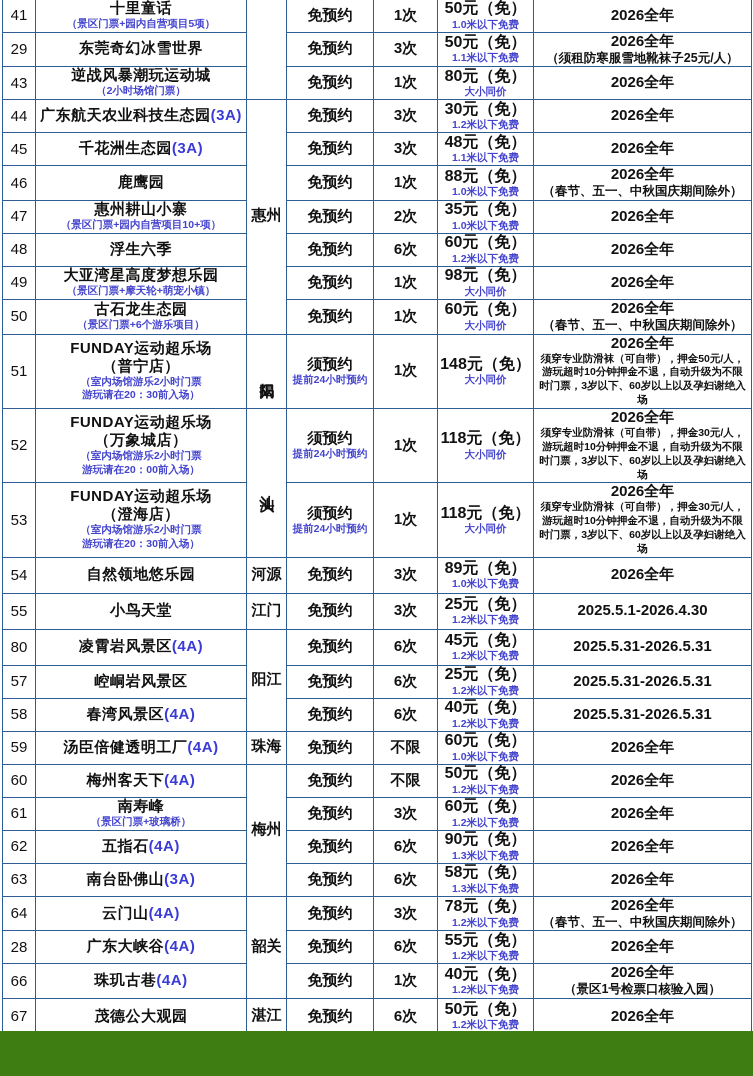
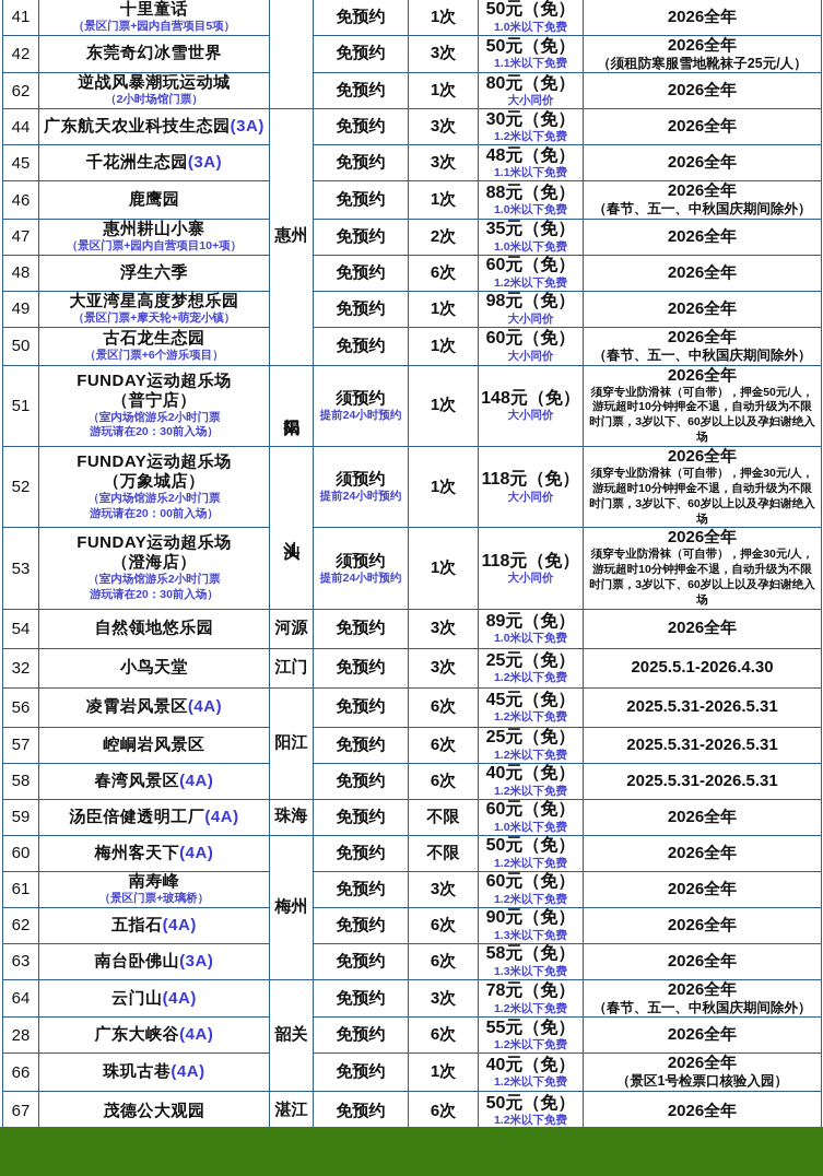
  41	十里童话（景区门票+园内自营项目5项）		免预约	1次	50元（免）1.0米以下免费	2026全年
- 29	东莞奇幻冰雪世界	免预约	3次	50元（免）1.1米以下免费	2026全年（须租防寒服雪地靴袜子25元/人）
+ 42	东莞奇幻冰雪世界	免预约	3次	50元（免）1.1米以下免费	2026全年（须租防寒服雪地靴袜子25元/人）
- 43	逆战风暴潮玩运动城（2小时场馆门票）	免预约	1次	80元（免）大小同价	2026全年
+ 62	逆战风暴潮玩运动城（2小时场馆门票）	免预约	1次	80元（免）大小同价	2026全年
  44	广东航天农业科技生态园(3A)	惠州	免预约	3次	30元（免）1.2米以下免费	2026全年
  45	千花洲生态园(3A)	免预约	3次	48元（免）1.1米以下免费	2026全年
  46	鹿鹰园	免预约	1次	88元（免）1.0米以下免费	2026全年（春节、五一、中秋国庆期间除外）
  47	惠州耕山小寨（景区门票+园内自营项目10+项）	免预约	2次	35元（免）1.0米以下免费	2026全年
  48	浮生六季	免预约	6次	60元（免）1.2米以下免费	2026全年
  49	大亚湾星高度梦想乐园（景区门票+摩天轮+萌宠小镇）	免预约	1次	98元（免）大小同价	2026全年
  50	古石龙生态园（景区门票+6个游乐项目）	免预约	1次	60元（免）大小同价	2026全年（春节、五一、中秋国庆期间除外）
  51	FUNDAY运动超乐场（普宁店）（室内场馆游乐2小时门票游玩请在20：30前入场）		须预约提前24小时预约	1次	148元（免）大小同价	2026全年须穿专业防滑袜（可自带），押金50元/人，游玩超时10分钟押金不退，自动升级为不限时门票，3岁以下、60岁以上以及孕妇谢绝入场
  52	FUNDAY运动超乐场（万象城店）（室内场馆游乐2小时门票游玩请在20：00前入场）		须预约提前24小时预约	1次	118元（免）大小同价	2026全年须穿专业防滑袜（可自带），押金30元/人，游玩超时10分钟押金不退，自动升级为不限时门票，3岁以下、60岁以上以及孕妇谢绝入场
  53	FUNDAY运动超乐场（澄海店）（室内场馆游乐2小时门票游玩请在20：30前入场）	须预约提前24小时预约	1次	118元（免）大小同价	2026全年须穿专业防滑袜（可自带），押金30元/人，游玩超时10分钟押金不退，自动升级为不限时门票，3岁以下、60岁以上以及孕妇谢绝入场
  54	自然领地悠乐园	河源	免预约	3次	89元（免）1.0米以下免费	2026全年
- 55	小鸟天堂	江门	免预约	3次	25元（免）1.2米以下免费	2025.5.1-2026.4.30
+ 32	小鸟天堂	江门	免预约	3次	25元（免）1.2米以下免费	2025.5.1-2026.4.30
- 80	凌霄岩风景区(4A)	阳江	免预约	6次	45元（免）1.2米以下免费	2025.5.31-2026.5.31
+ 56	凌霄岩风景区(4A)	阳江	免预约	6次	45元（免）1.2米以下免费	2025.5.31-2026.5.31
  57	崆峒岩风景区	免预约	6次	25元（免）1.2米以下免费	2025.5.31-2026.5.31
  58	春湾风景区(4A)	免预约	6次	40元（免）1.2米以下免费	2025.5.31-2026.5.31
  59	汤臣倍健透明工厂(4A)	珠海	免预约	不限	60元（免）1.0米以下免费	2026全年
  60	梅州客天下(4A)	梅州	免预约	不限	50元（免）1.2米以下免费	2026全年
  61	南寿峰（景区门票+玻璃桥）	免预约	3次	60元（免）1.2米以下免费	2026全年
  62	五指石(4A)	免预约	6次	90元（免）1.3米以下免费	2026全年
  63	南台卧佛山(3A)	免预约	6次	58元（免）1.3米以下免费	2026全年
  64	云门山(4A)	韶关	免预约	3次	78元（免）1.2米以下免费	2026全年（春节、五一、中秋国庆期间除外）
  28	广东大峡谷(4A)	免预约	6次	55元（免）1.2米以下免费	2026全年
  66	珠玑古巷(4A)	免预约	1次	40元（免）1.2米以下免费	2026全年（景区1号检票口核验入园）
  67	茂德公大观园	湛江	免预约	6次	50元（免）1.2米以下免费	2026全年
